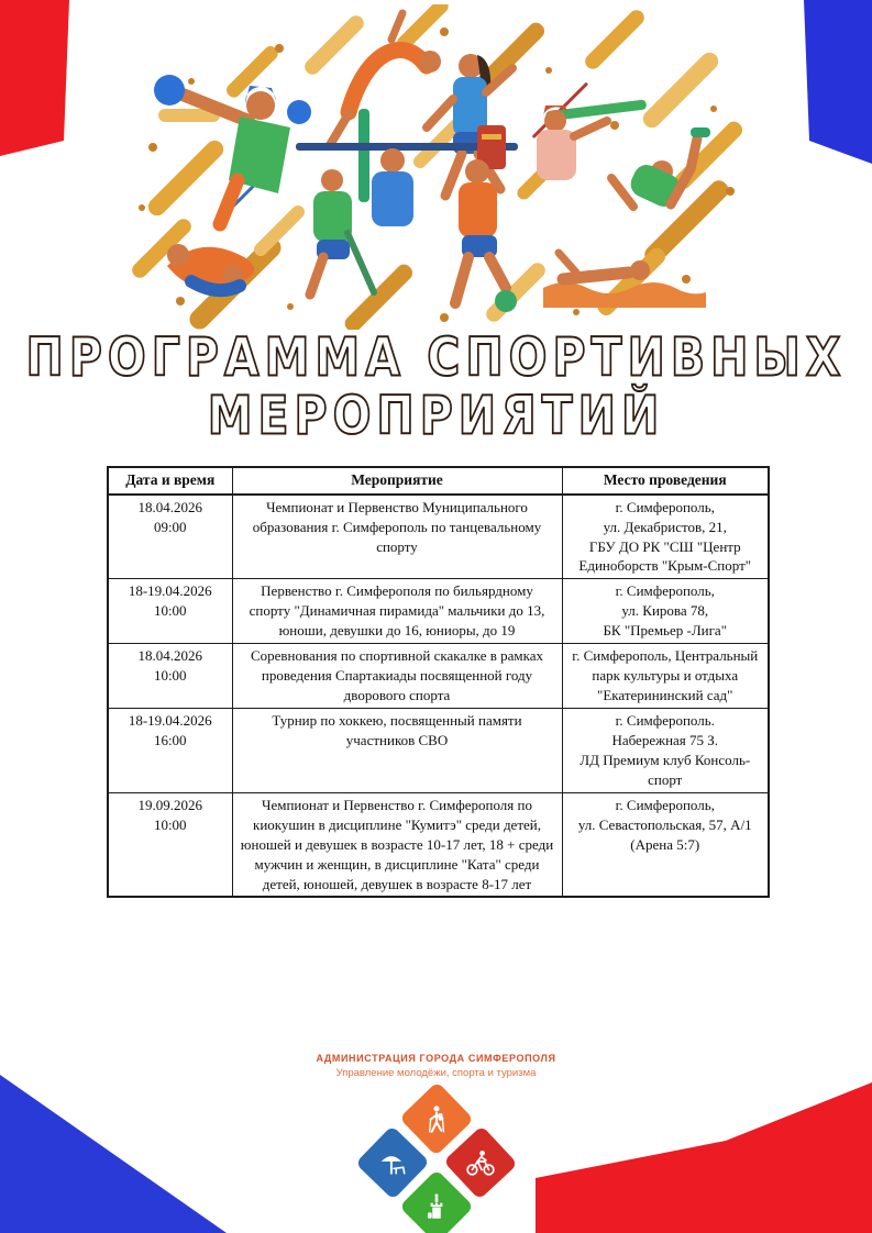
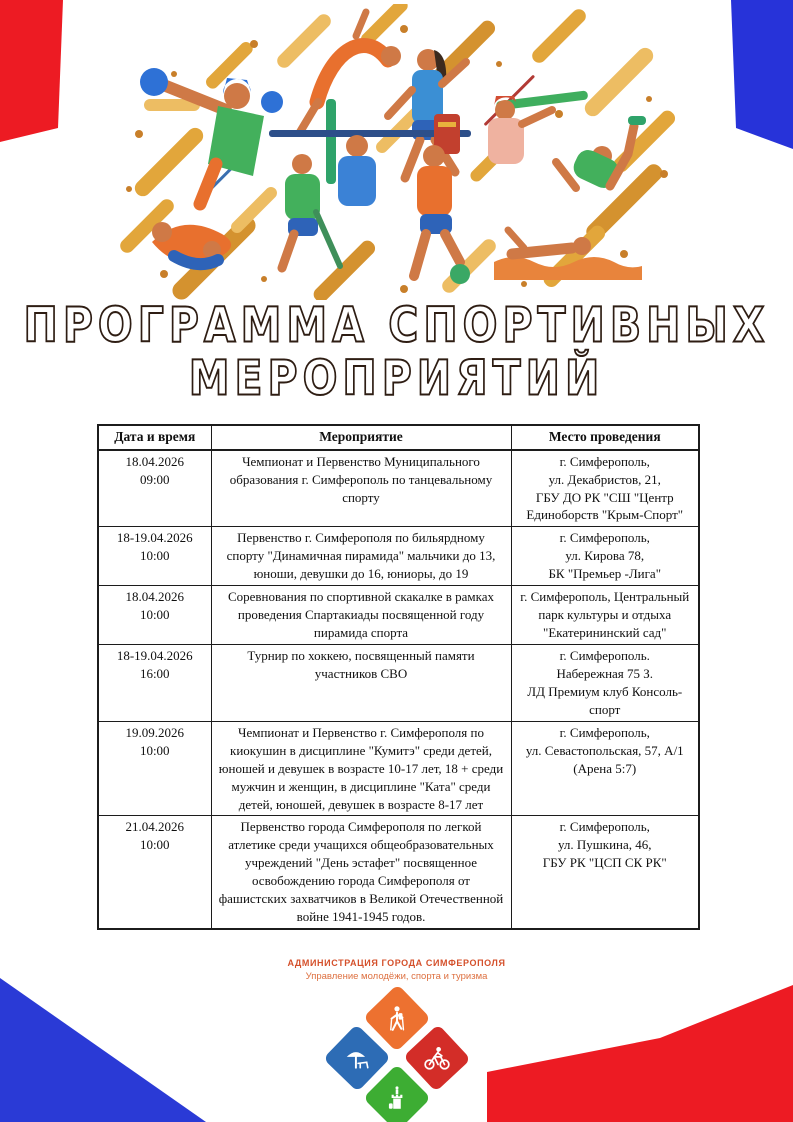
  ПРОГРАММА СПОРТИВНЫХ
  МЕРОПРИЯТИЙ
  Дата и время	Мероприятие	Место проведения
  18.04.202609:00	Чемпионат и Первенство Муниципального образования г. Симферополь по танцевальному спорту	г. Симферополь,ул. Декабристов, 21,ГБУ ДО РК "СШ "ЦентрЕдиноборств "Крым-Спорт"
  18-19.04.202610:00	Первенство г. Симферополя по бильярдному спорту "Динамичная пирамида" мальчики до 13, юноши, девушки до 16, юниоры, до 19	г. Симферополь,ул. Кирова 78,БК "Премьер -Лига"
- 18.04.202610:00	Соревнования по спортивной скакалке в рамках проведения Спартакиады посвященной году дворового спорта	г. Симферополь, Центральныйпарк культуры и отдыха"Екатерининский сад"
+ 18.04.202610:00	Соревнования по спортивной скакалке в рамках проведения Спартакиады посвященной году пирамида спорта	г. Симферополь, Центральныйпарк культуры и отдыха"Екатерининский сад"
  18-19.04.202616:00	Турнир по хоккею, посвященный памяти участников СВО	г. Симферополь.Набережная 75 З.ЛД Премиум клуб Консоль-спорт
  19.09.202610:00	Чемпионат и Первенство г. Симферополя по киокушин в дисциплине "Кумитэ" среди детей, юношей и девушек в возрасте 10-17 лет, 18 + среди мужчин и женщин, в дисциплине "Ката" среди детей, юношей, девушек в возрасте 8-17 лет	г. Симферополь,ул. Севастопольская, 57, А/1(Арена 5:7)
+ 21.04.202610:00	Первенство города Симферополя по легкой атлетике среди учащихся общеобразовательных учреждений "День эстафет" посвященное освобождению города Симферополя от фашистских захватчиков в Великой Отечественной войне 1941-1945 годов.	г. Симферополь,ул. Пушкина, 46,ГБУ РК "ЦСП СК РК"
  АДМИНИСТРАЦИЯ ГОРОДА СИМФЕРОПОЛЯ
  Управление молодёжи, спорта и туризма
